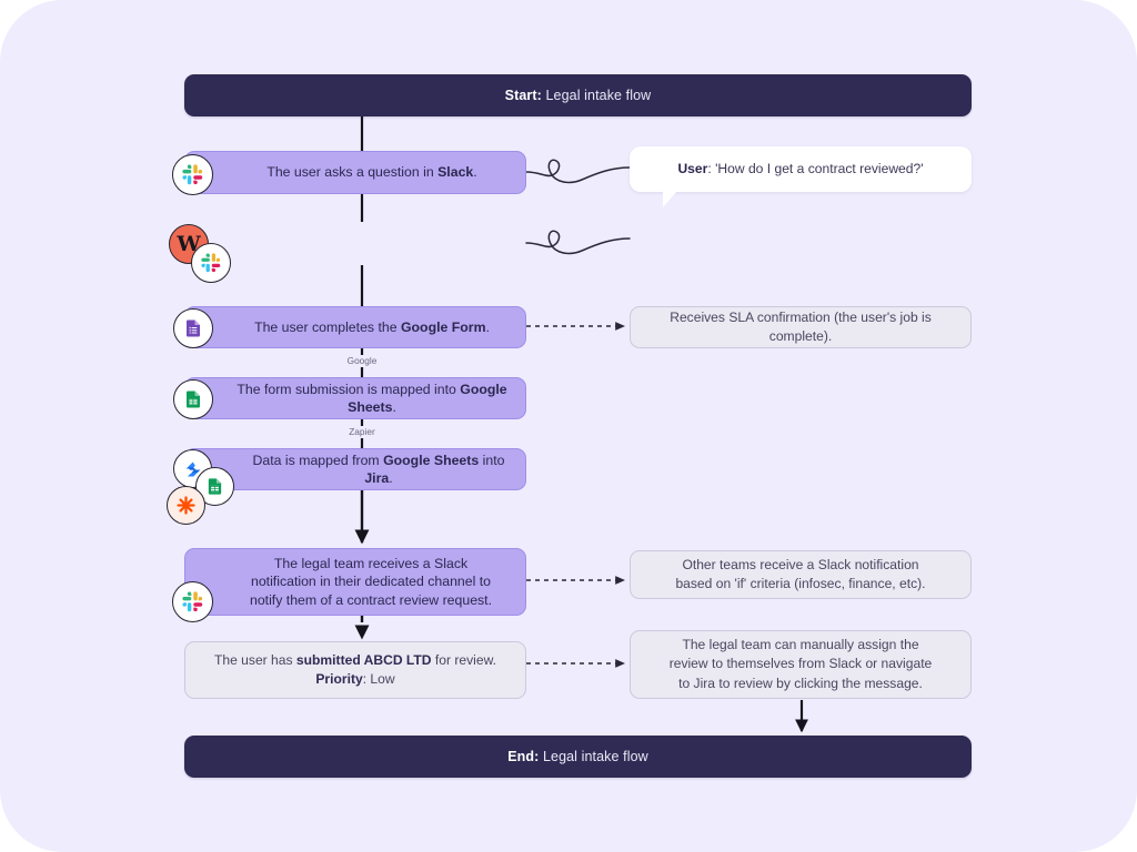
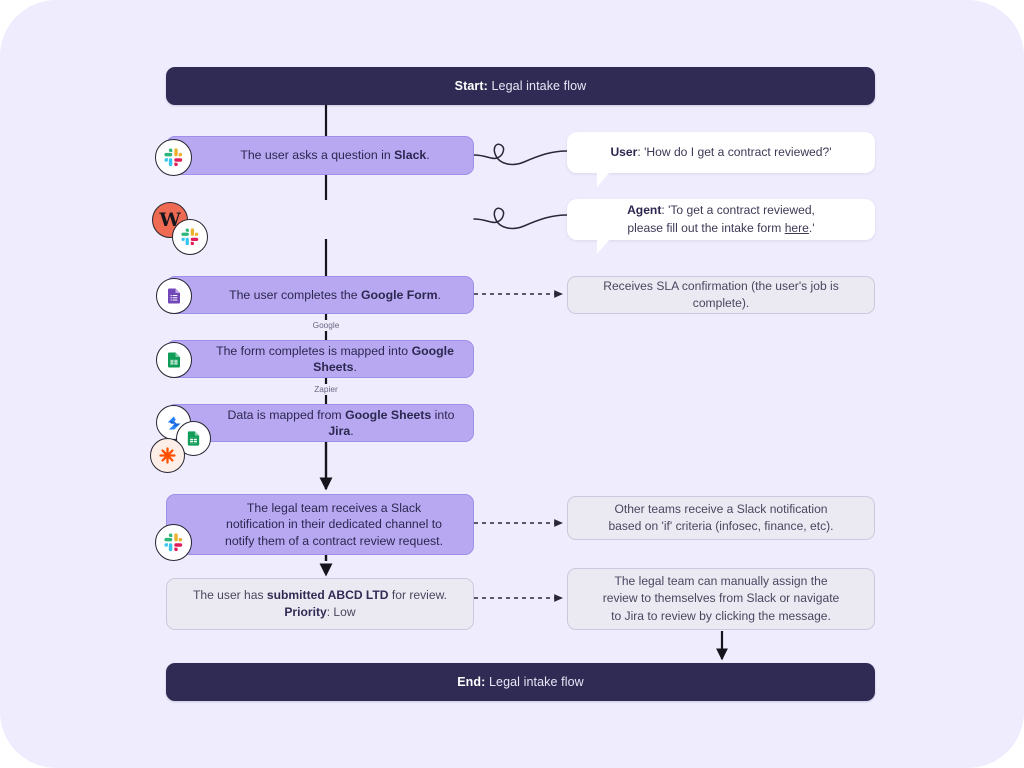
  Google
  Zapier
  Start: Legal intake flow
  The user asks a question in Slack.
  User: 'How do I get a contract reviewed?'
  W
+ Agent: 'To get a contract reviewed,
+ please fill out the intake form here.'
  The user completes the Google Form.
  Receives SLA confirmation (the user's job is complete).
- The form submission is mapped into Google Sheets.
+ The form completes is mapped into Google Sheets.
  Data is mapped from Google Sheets into Jira.
  The legal team receives a Slack
  notification in their dedicated channel to
  notify them of a contract review request.
  Other teams receive a Slack notification
  based on 'if' criteria (infosec, finance, etc).
  The user has submitted ABCD LTD for review.
  Priority: Low
  The legal team can manually assign the
  review to themselves from Slack or navigate
  to Jira to review by clicking the message.
  End: Legal intake flow
